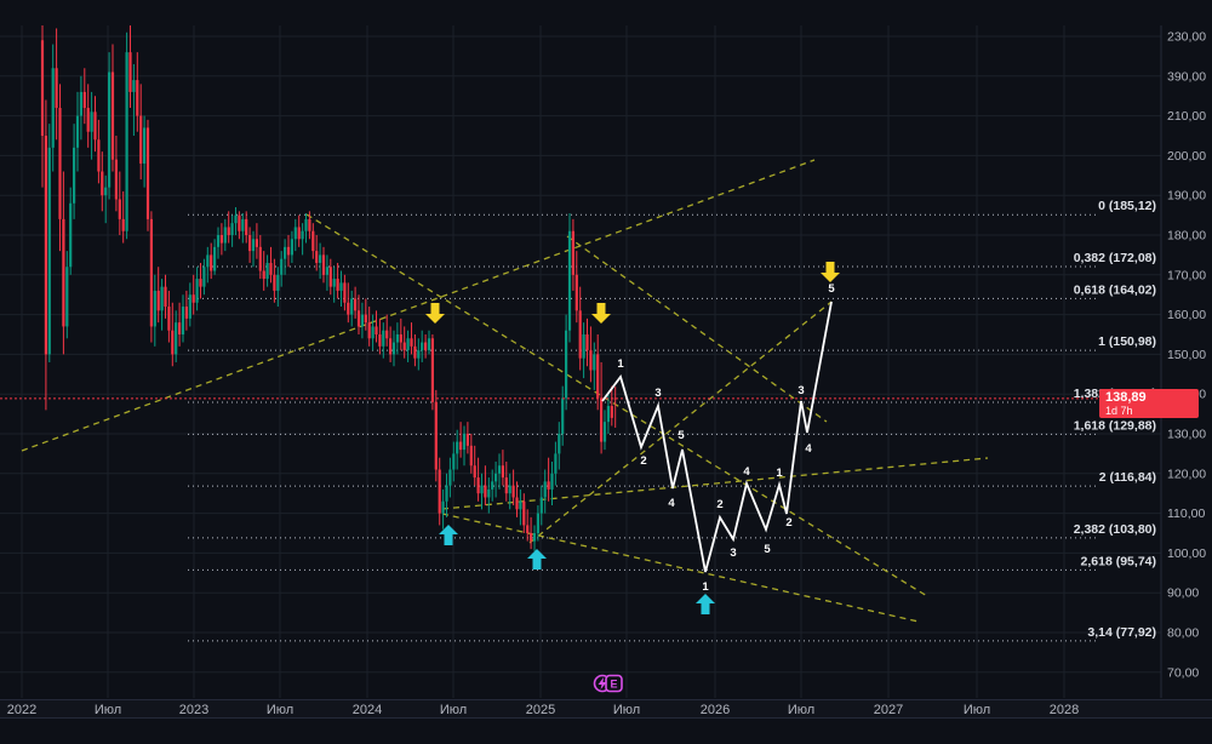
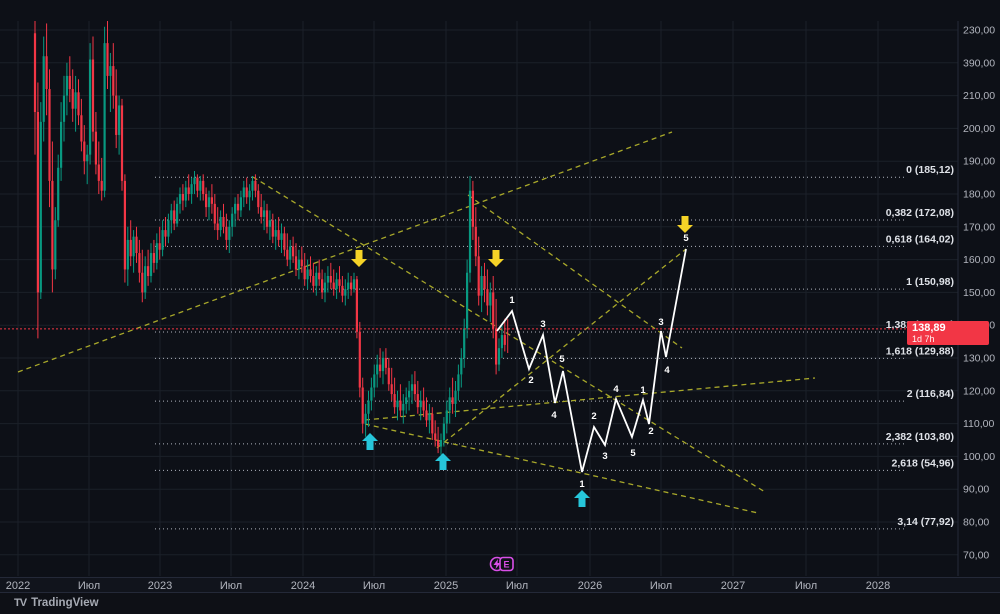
  0 (185,12)
  0,382 (172,08)
  0,618 (164,02)
  1 (150,98)
  1,618 (129,88)
  2 (116,84)
  2,382 (103,80)
- 2,618 (95,74)
+ 2,618 (54,96)
  3,14 (77,92)
  1
  2
  3
  4
  5
  1
  2
  3
  4
  5
  1
  2
  3
  4
  5
  E
  230,00
  390,00
  210,00
  200,00
  190,00
  180,00
  170,00
  160,00
  150,00
  130,00
  120,00
  110,00
  100,00
  90,00
  80,00
  70,00
  138,89
  1d 7h
  2022
  Июл
  2023
  Июл
  2024
  Июл
  2025
  Июл
  2026
  Июл
  2027
  Июл
  2028
+ TV TradingView
